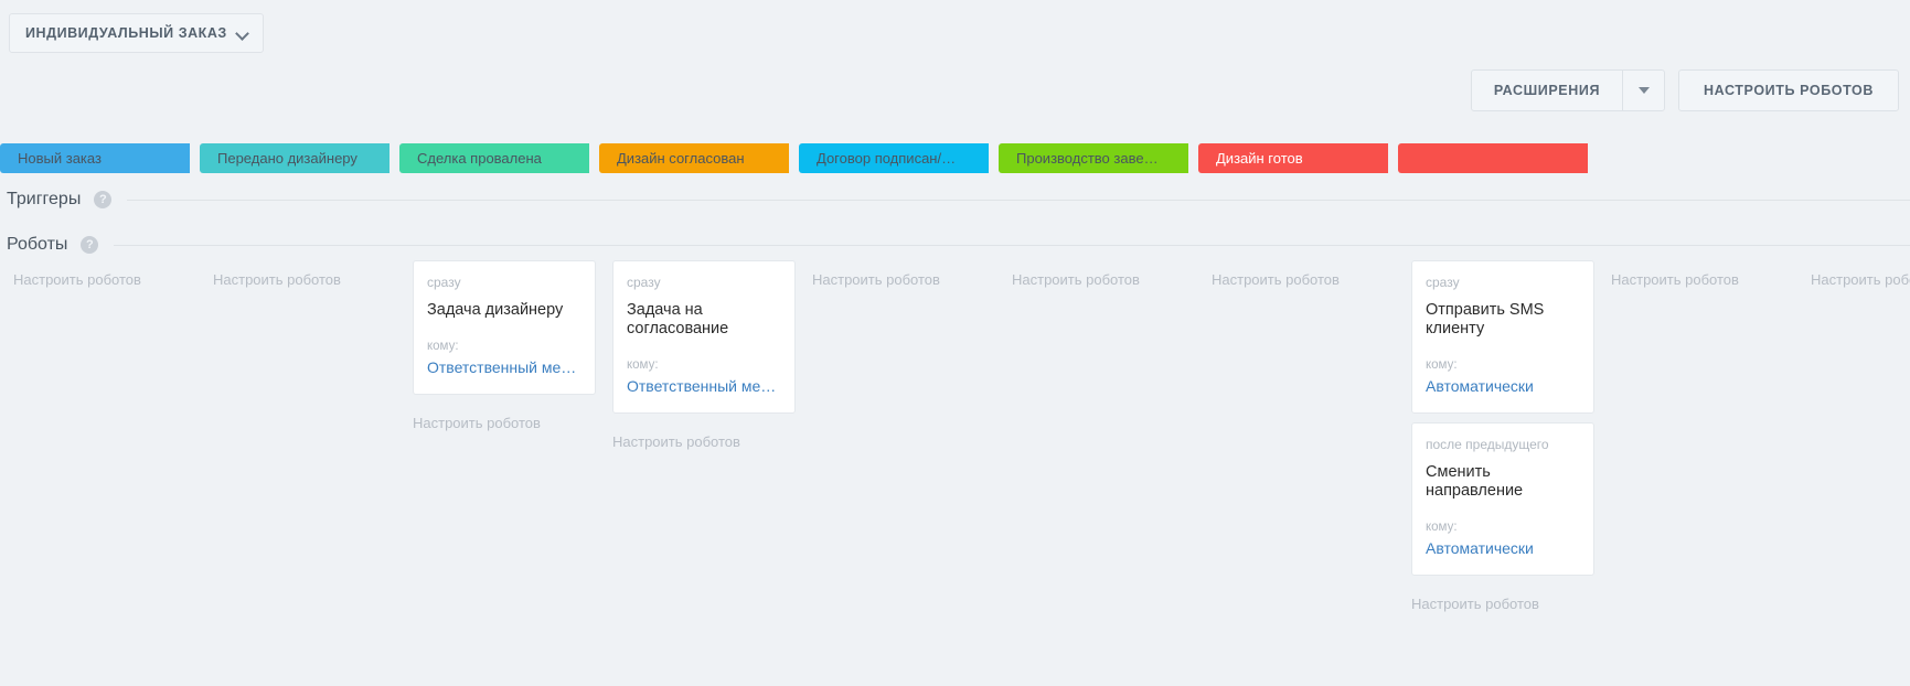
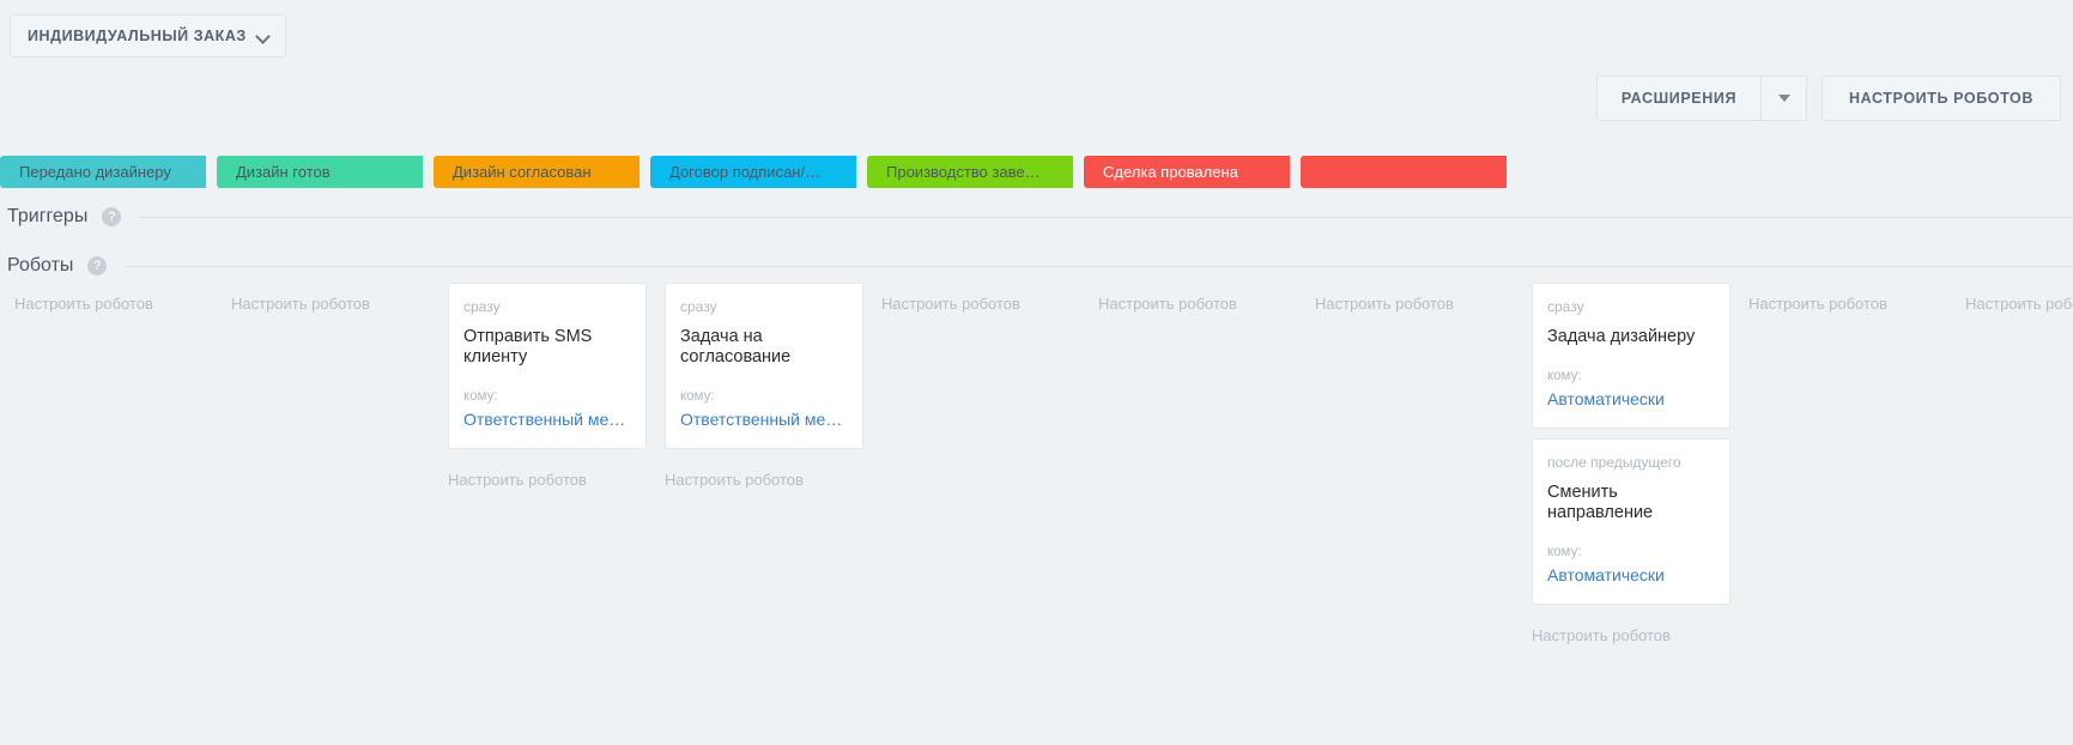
  ИНДИВИДУАЛЬНЫЙ ЗАКАЗ
  РАСШИРЕНИЯ
  НАСТРОИТЬ РОБОТОВ
- Новый заказ
  Передано дизайнеру
- Сделка провалена
+ Дизайн готов
  Дизайн согласован
  Договор подписан/П…
  Производство завер…
- Дизайн готов
+ Сделка провалена
  Триггеры
  ?
  Роботы
  ?
  Настроить роботов
  Настроить роботов
  сразу
- Задача дизайнеру
+ Отправить SMS клиенту
  кому:
  Ответственный ме…
  Настроить роботов
  сразу
  Задача на согласование
  кому:
  Ответственный ме…
  Настроить роботов
  Настроить роботов
  Настроить роботов
  Настроить роботов
  сразу
- Отправить SMS клиенту
+ Задача дизайнеру
  кому:
  Автоматически
  после предыдущего
  Сменить направление
  кому:
  Автоматически
  Настроить роботов
  Настроить роботов
  Настроить роб
